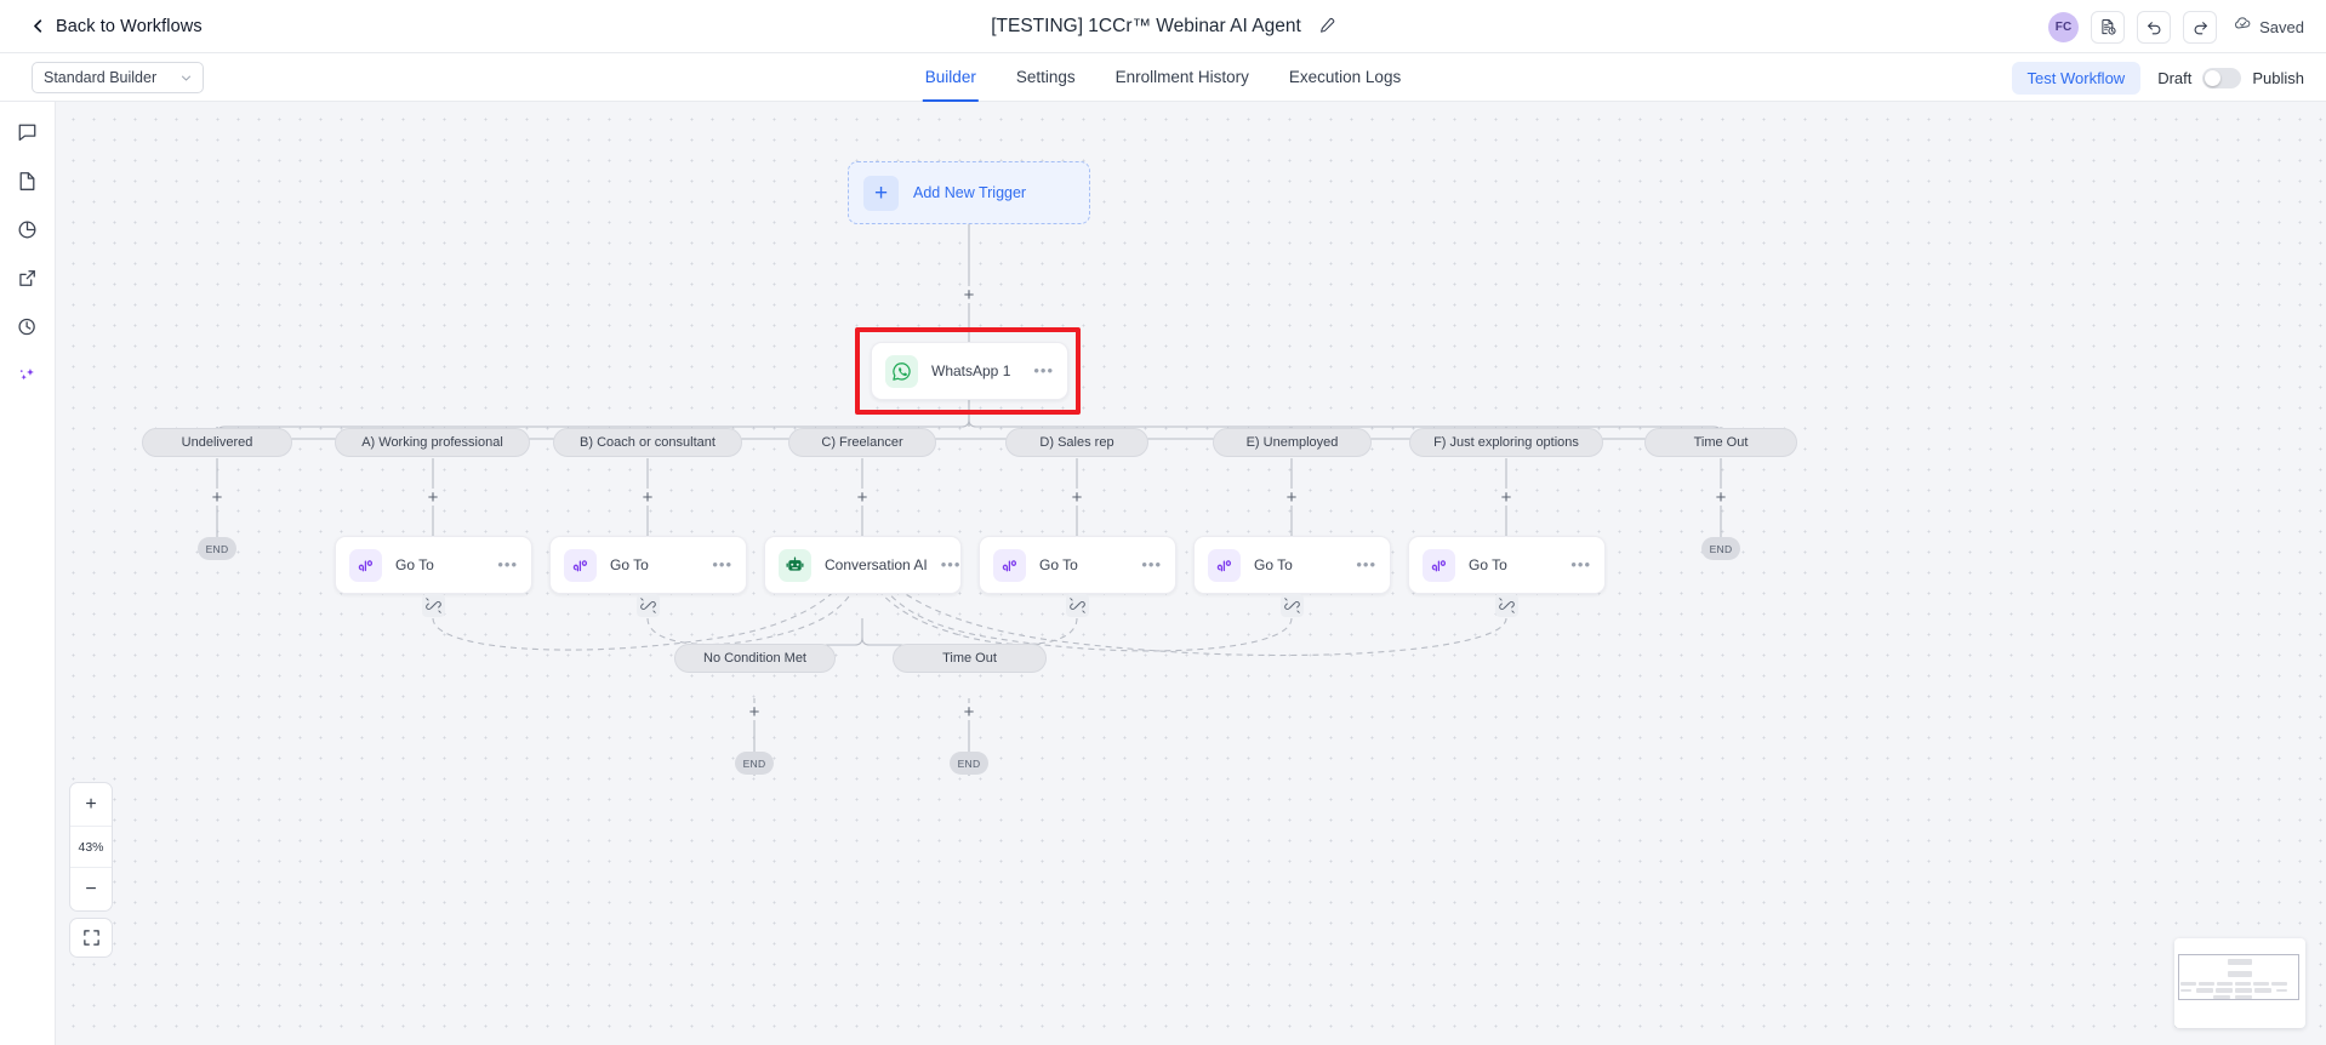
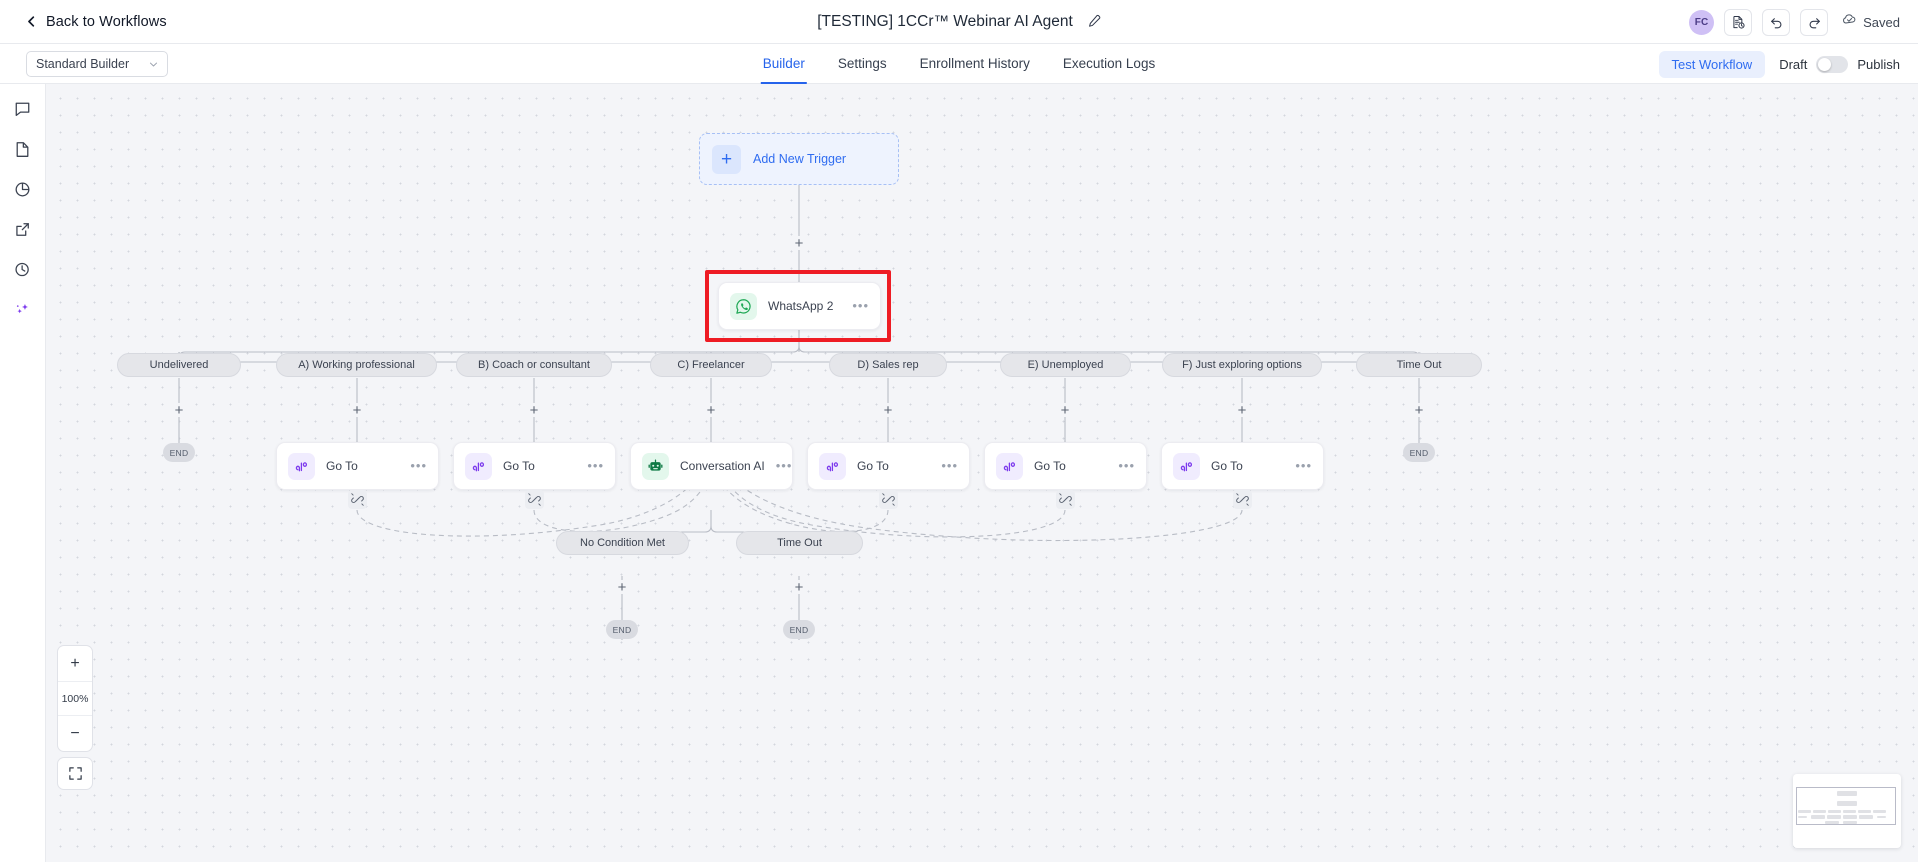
  Back to Workflows
  [TESTING] 1CCr™ Webinar AI Agent
  FC
  Saved
  Standard Builder
  Builder
  Settings
  Enrollment History
  Execution Logs
  Test Workflow
  Draft
  Publish
  +
  Add New Trigger
  +
- WhatsApp 1
+ WhatsApp 2
  •••
  Undelivered
  A) Working professional
  B) Coach or consultant
  C) Freelancer
  D) Sales rep
  E) Unemployed
  F) Just exploring options
  Time Out
  +
  +
  +
  +
  +
  +
  +
  +
  END
  END
  Go To
  •••
  Go To
  •••
  Conversation AI
  •••
  Go To
  •••
  Go To
  •••
  Go To
  •••
  No Condition Met
  Time Out
  +
  +
  END
  END
  +
- 43%
+ 100%
  −
